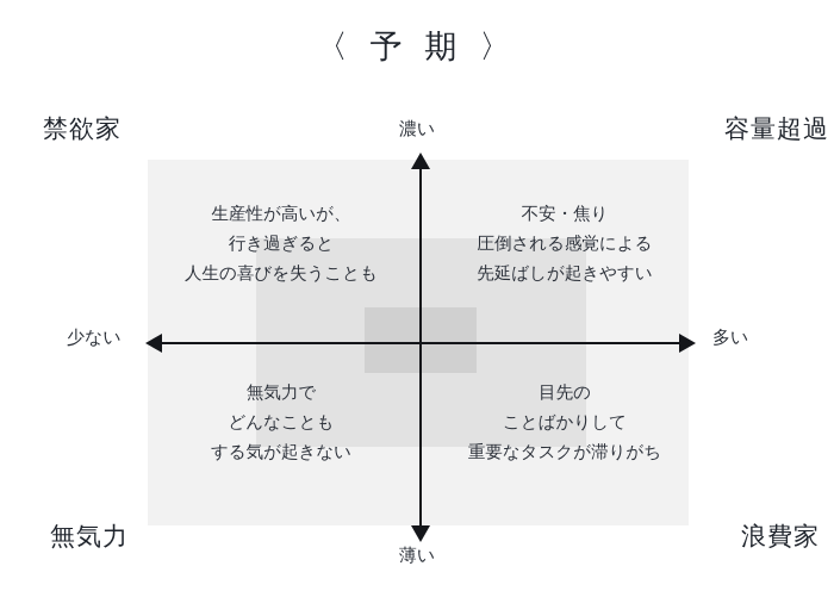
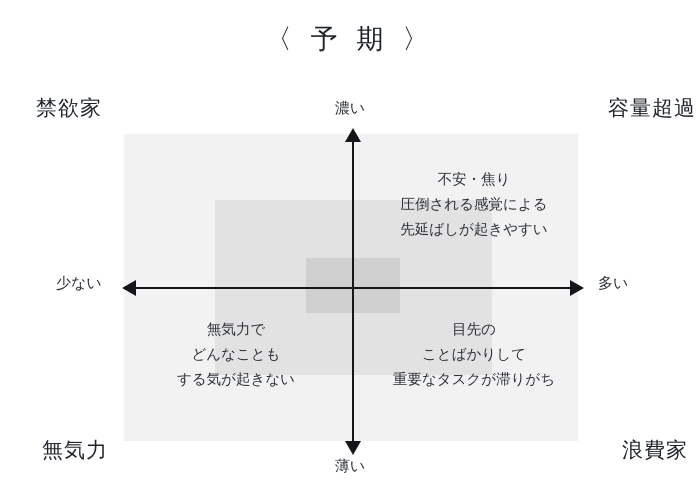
  〈 予 期 〉
  濃い
  薄い
  少ない
  多い
  禁欲家
  容量超過
  無気力
  浪費家
- 生産性が高いが、
- 行き過ぎると
- 人生の喜びを失うことも
  不安・焦り
  圧倒される感覚による
  先延ばしが起きやすい
  無気力で
  どんなことも
  する気が起きない
  目先の
  ことばかりして
  重要なタスクが滞りがち
